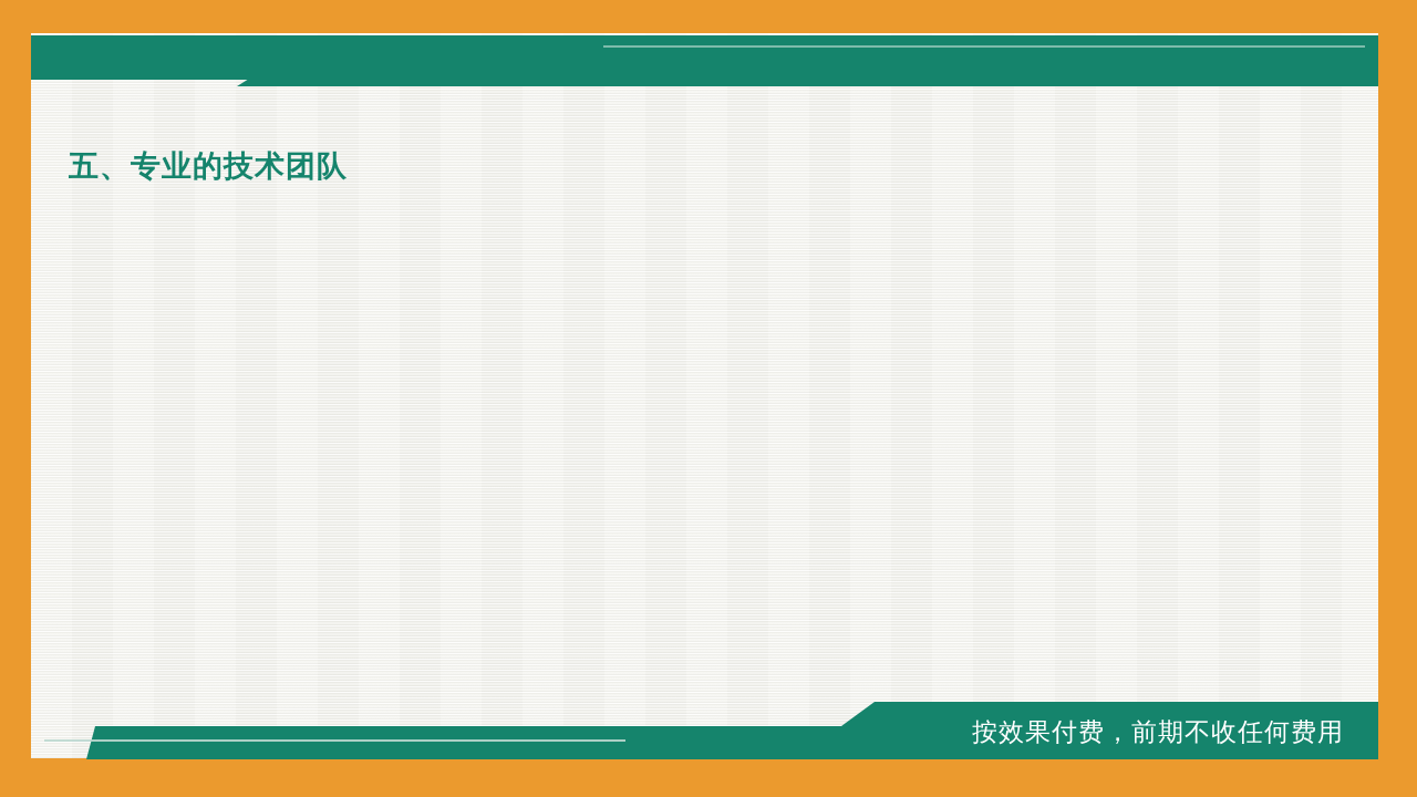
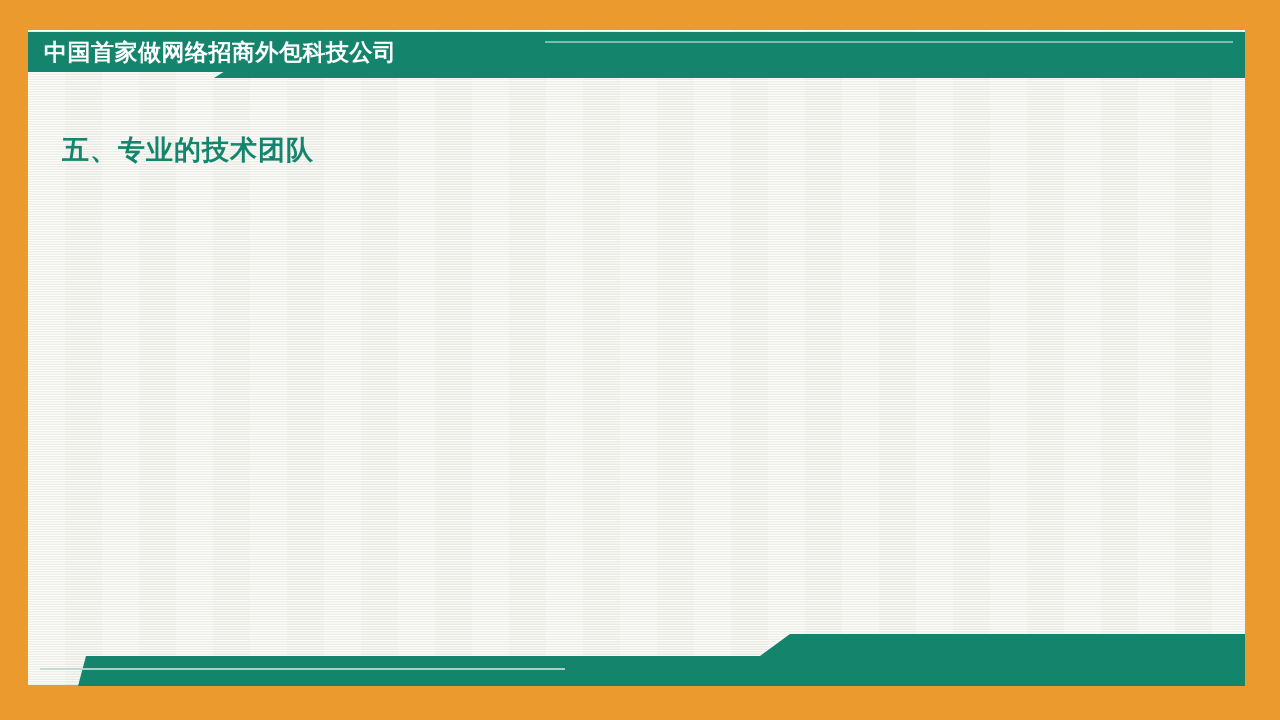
+ 中国首家做网络招商外包科技公司
  五、专业的技术团队
- 按效果付费，前期不收任何费用
